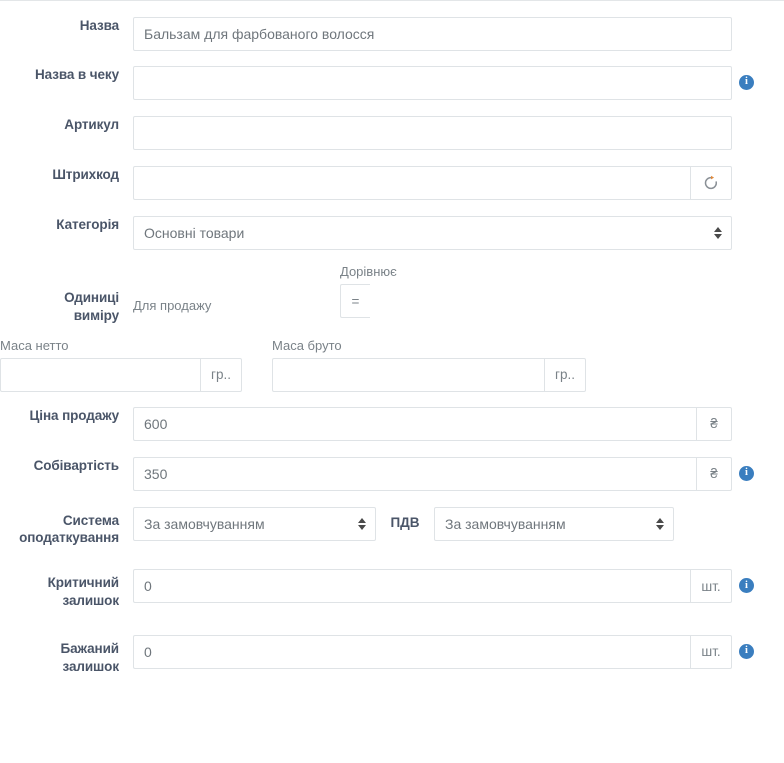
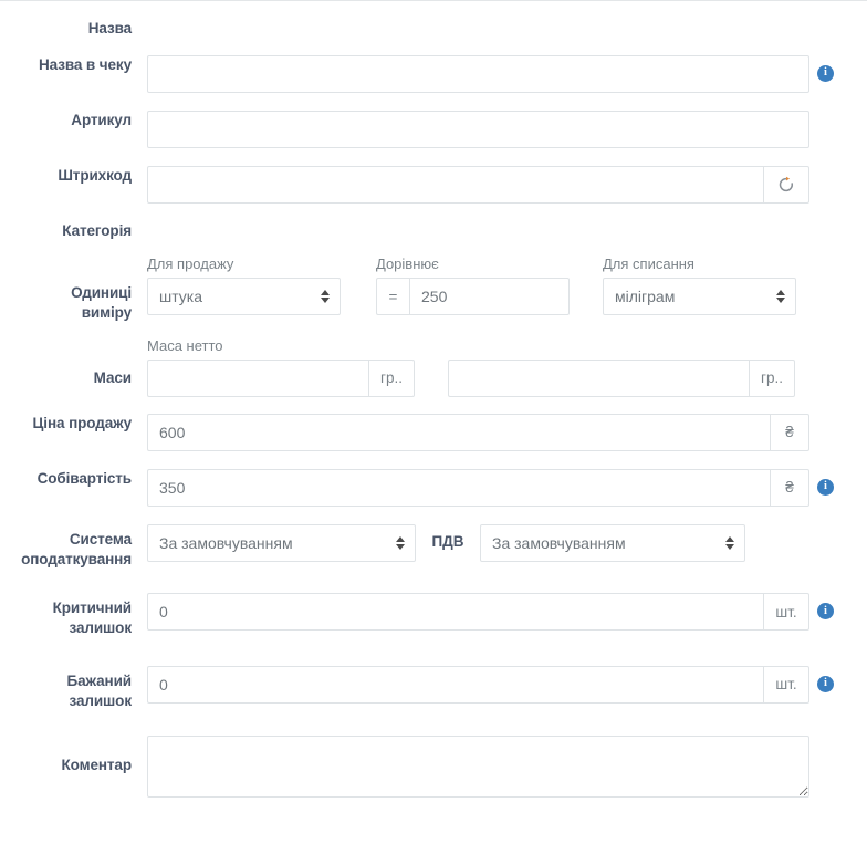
  Назва
- Бальзам для фарбованого волосся
  Назва в чеку
  i
  Артикул
  Штрихкод
  Категорія
- Основні товари
  Одиниці
  виміру
  Для продажу
+ штука
  Дорівнює
  =
+ 250
+ Для списання
+ міліграм
+ Маси
  Маса нетто
  гр..
- Маса бруто
  гр..
  Ціна продажу
  600
  ₴
  Собівартість
  350
  ₴
  i
  Система
  оподаткування
  За замовчуванням
  ПДВ
  За замовчуванням
  Критичний
  залишок
  0
  шт.
  i
  Бажаний
  залишок
  0
  шт.
  i
+ Коментар
